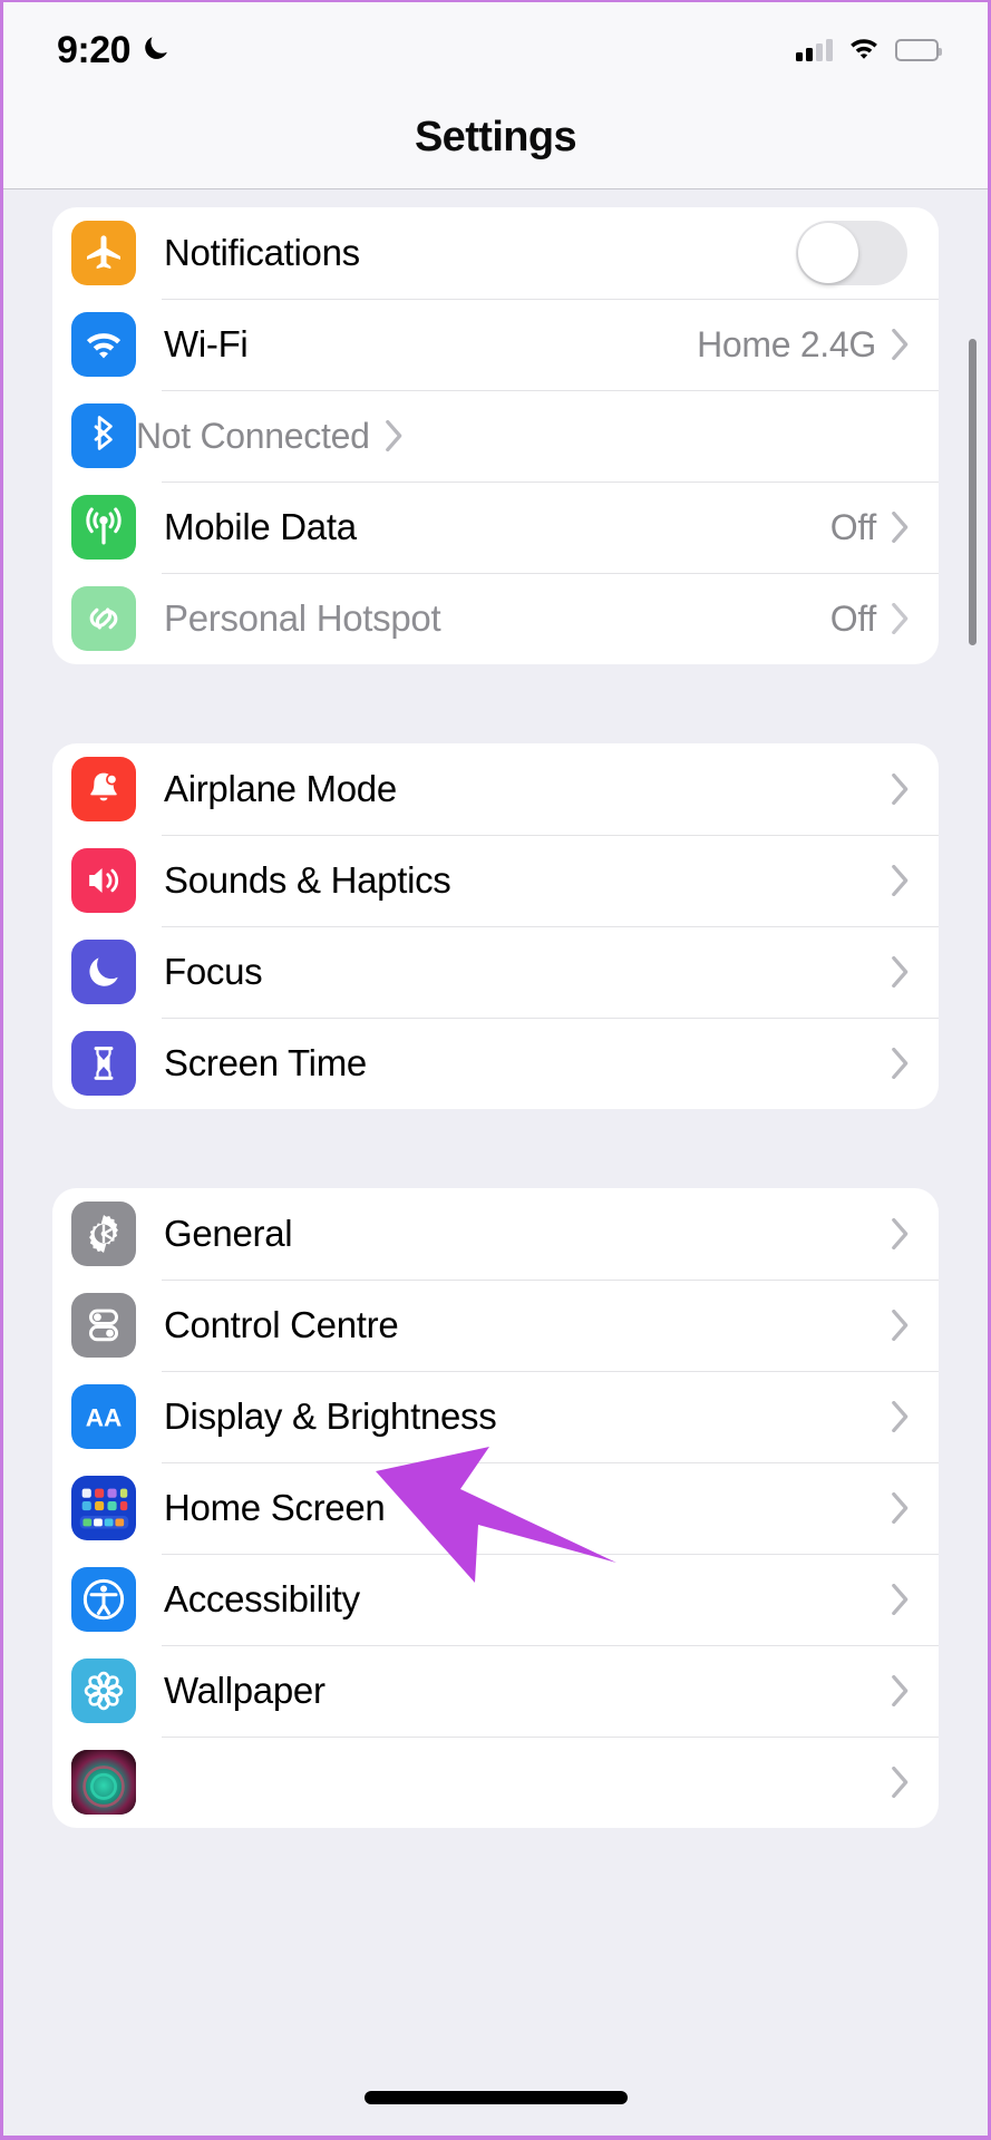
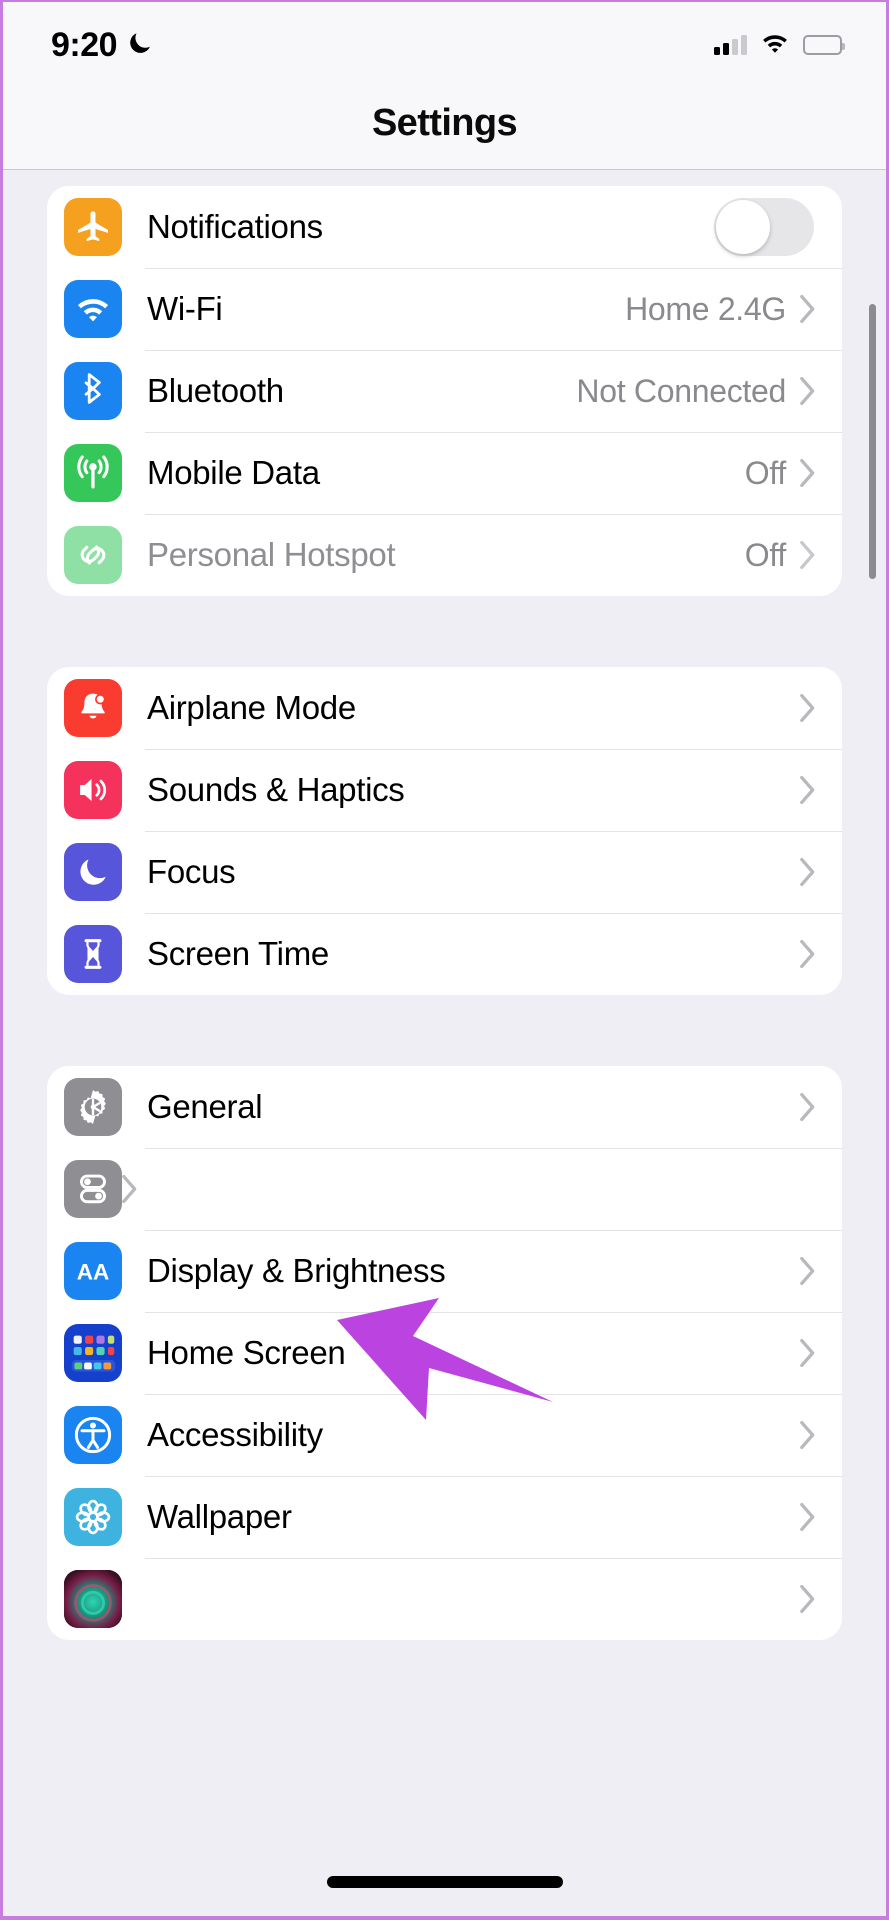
  9:20
  Settings
  Notifications
  Wi-Fi
  Home 2.4G
+ Bluetooth
  Not Connected
  Mobile Data
  Off
  Personal Hotspot
  Off
  Airplane Mode
  Sounds & Haptics
  Focus
  Screen Time
  General
- Control Centre
  AA
  Display & Brightness
  Home Screen
  Accessibility
  Wallpaper
